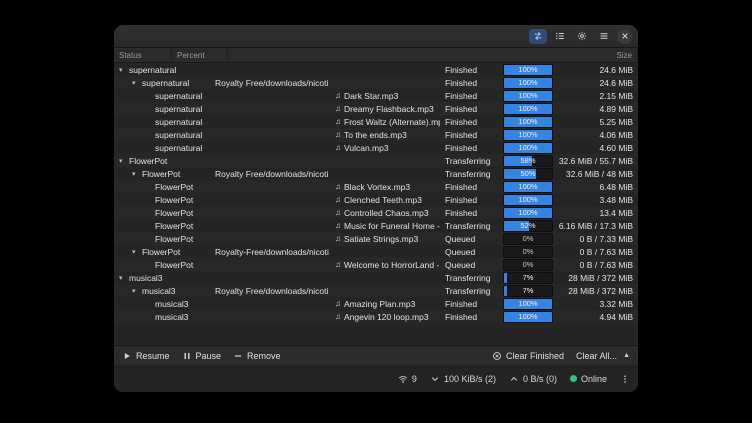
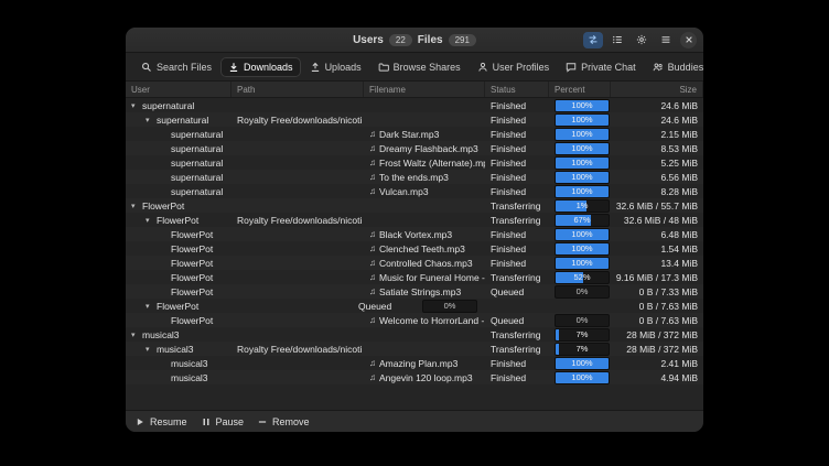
+ Users
+ 22
+ Files
+ 291
+ Search Files
+ Downloads
+ Uploads
+ Browse Shares
+ User Profiles
+ Private Chat
+ Buddies
+ User
+ Path
+ Filename
  Status
  Percent
  Size
  supernatural
  Finished
  100%
  24.6 MiB
  supernatural
  Royalty Free/downloads/nicoti
  Finished
  100%
  24.6 MiB
  supernatural
  ♫
  Dark Star.mp3
  Finished
  100%
  2.15 MiB
  supernatural
  ♫
  Dreamy Flashback.mp3
  Finished
  100%
- 4.89 MiB
+ 8.53 MiB
  supernatural
  ♫
  Frost Waltz (Alternate).m
  Finished
  100%
  5.25 MiB
  supernatural
  ♫
  To the ends.mp3
  Finished
  100%
- 4.06 MiB
+ 6.56 MiB
  supernatural
  ♫
  Vulcan.mp3
  Finished
  100%
- 4.60 MiB
+ 8.28 MiB
  FlowerPot
  Transferring
- 58%
+ 1%
  32.6 MiB / 55.7 MiB
  FlowerPot
  Royalty Free/downloads/nicoti
  Transferring
- 50%
+ 67%
  32.6 MiB / 48 MiB
  FlowerPot
  ♫
  Black Vortex.mp3
  Finished
  100%
  6.48 MiB
  FlowerPot
  ♫
  Clenched Teeth.mp3
  Finished
  100%
- 3.48 MiB
+ 1.54 MiB
  FlowerPot
  ♫
  Controlled Chaos.mp3
  Finished
  100%
  13.4 MiB
  FlowerPot
  ♫
  Music for Funeral Home -
  Transferring
  52%
- 6.16 MiB / 17.3 MiB
+ 9.16 MiB / 17.3 MiB
  FlowerPot
  ♫
  Satiate Strings.mp3
  Queued
  0%
  0 B / 7.33 MiB
  FlowerPot
- Royalty-Free/downloads/nicoti
  Queued
  0%
  0 B / 7.63 MiB
  FlowerPot
  ♫
  Welcome to HorrorLand -
  Queued
  0%
  0 B / 7.63 MiB
  musical3
  Transferring
  7%
  28 MiB / 372 MiB
  musical3
  Royalty Free/downloads/nicoti
  Transferring
  7%
  28 MiB / 372 MiB
  musical3
  ♫
  Amazing Plan.mp3
  Finished
  100%
- 3.32 MiB
+ 2.41 MiB
  musical3
  ♫
  Angevin 120 loop.mp3
  Finished
  100%
  4.94 MiB
  Resume
  Pause
  Remove
- Clear Finished
- Clear All...
- 9
- 100 KiB/s (2)
- 0 B/s (0)
- Online
